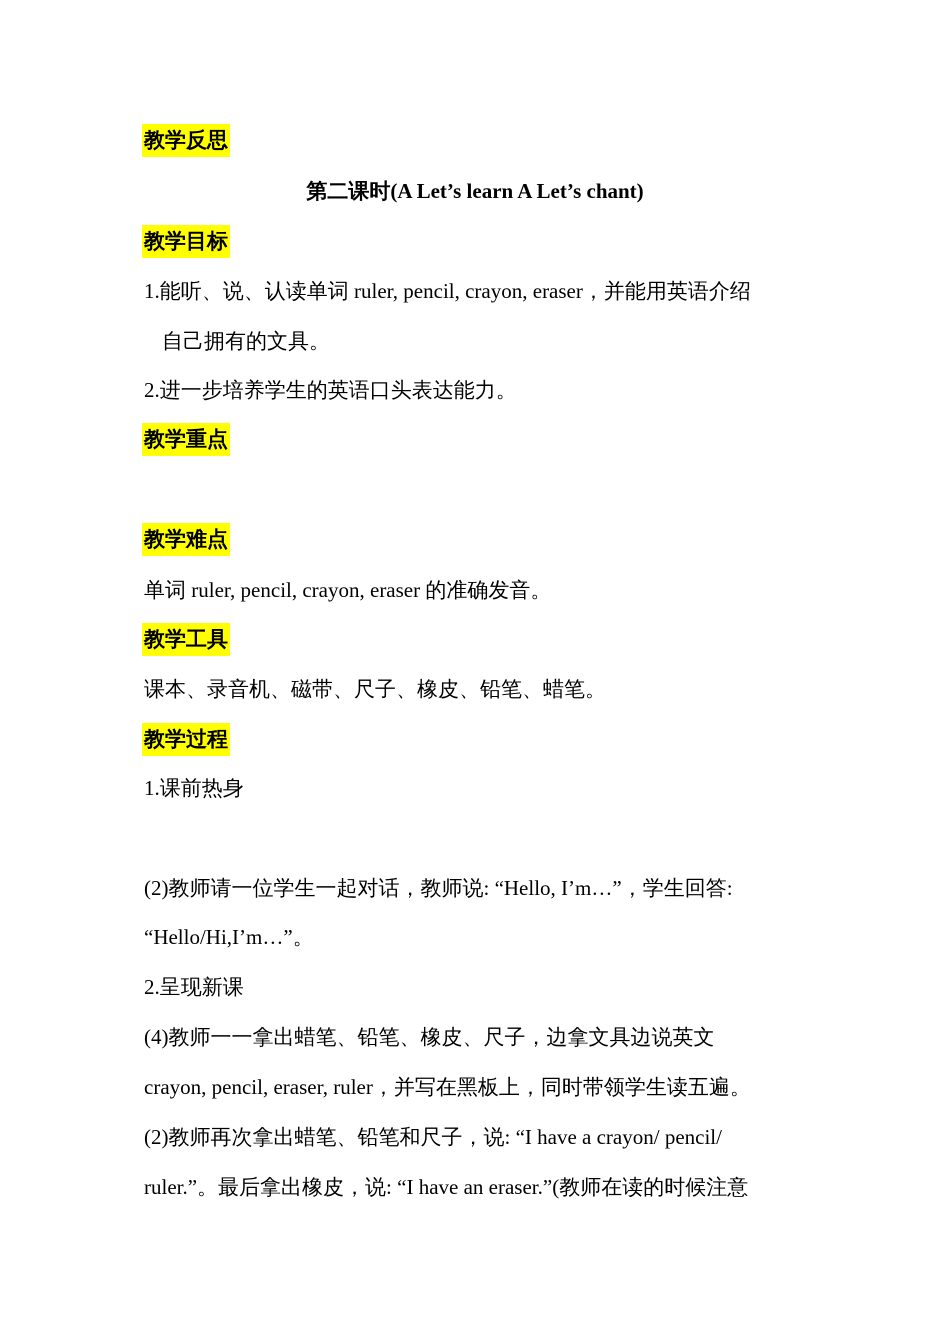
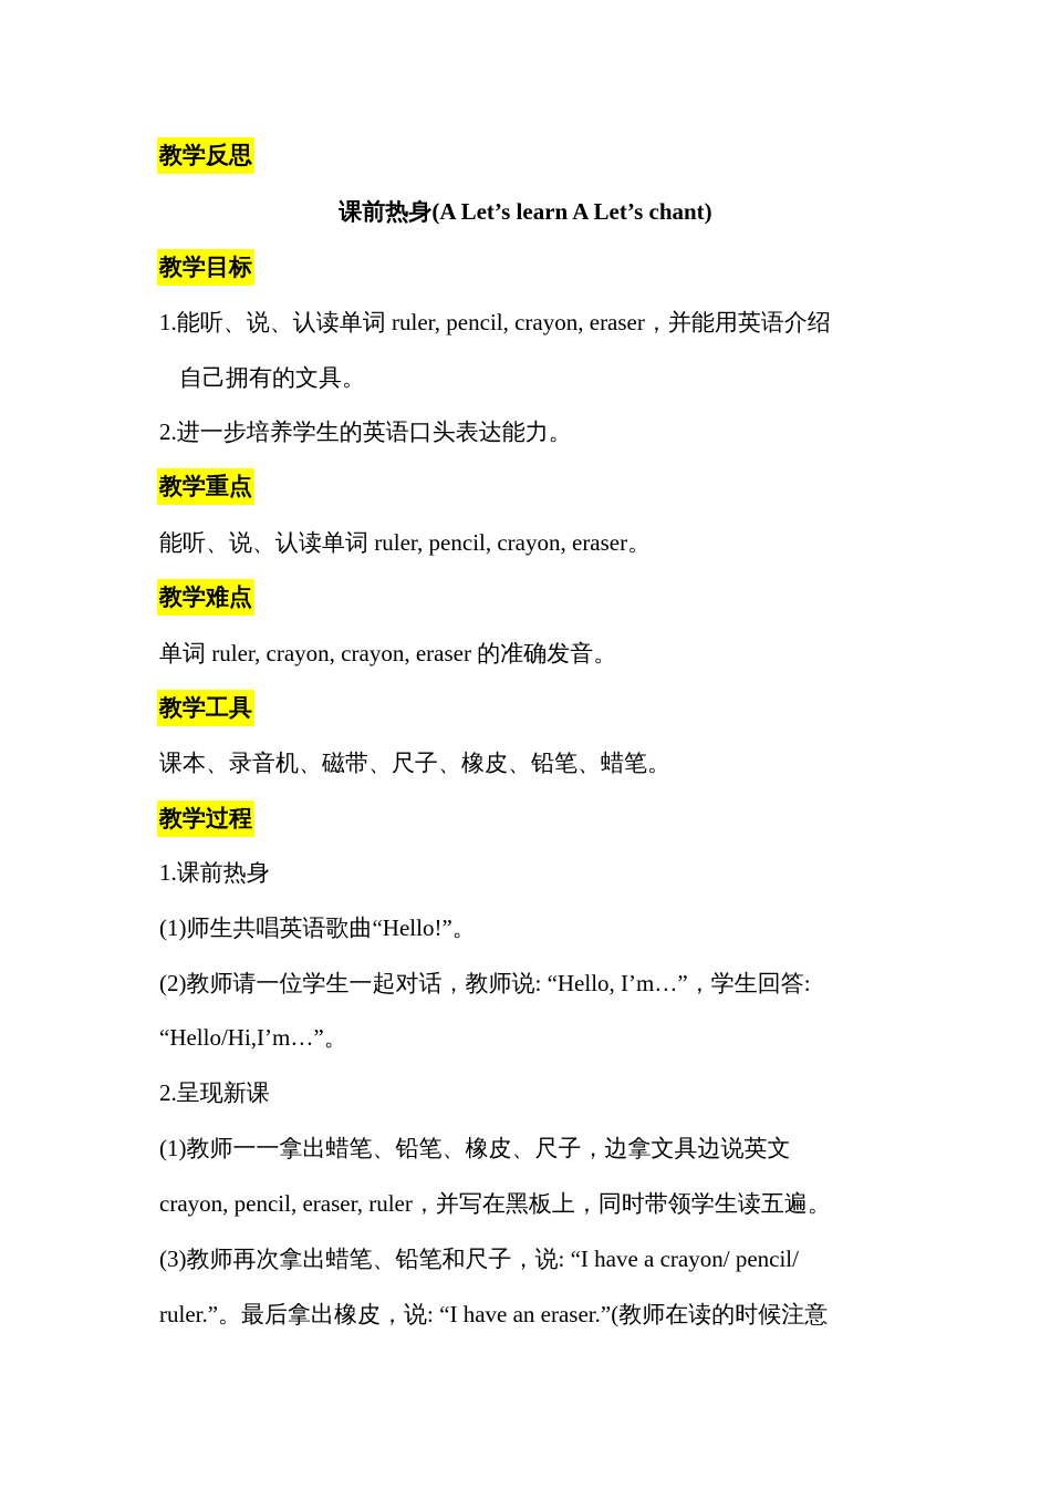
  教学反思
- 第二课时(A Let’s learn A Let’s chant)
+ 课前热身(A Let’s learn A Let’s chant)
  教学目标
  1.能听、说、认读单词 ruler, pencil, crayon, eraser，并能用英语介绍
  自己拥有的文具。
  2.进一步培养学生的英语口头表达能力。
  教学重点
+ 能听、说、认读单词 ruler, pencil, crayon, eraser。
  教学难点
- 单词 ruler, pencil, crayon, eraser 的准确发音。
+ 单词 ruler, crayon, crayon, eraser 的准确发音。
  教学工具
  课本、录音机、磁带、尺子、橡皮、铅笔、蜡笔。
  教学过程
  1.课前热身
+ (1)师生共唱英语歌曲“Hello!”。
  (2)教师请一位学生一起对话，教师说: “Hello, I’m…”，学生回答:
  “Hello/Hi,I’m…”。
  2.呈现新课
- (4)教师一一拿出蜡笔、铅笔、橡皮、尺子，边拿文具边说英文
+ (1)教师一一拿出蜡笔、铅笔、橡皮、尺子，边拿文具边说英文
  crayon, pencil, eraser, ruler，并写在黑板上，同时带领学生读五遍。
- (2)教师再次拿出蜡笔、铅笔和尺子，说: “I have a crayon/ pencil/
+ (3)教师再次拿出蜡笔、铅笔和尺子，说: “I have a crayon/ pencil/
  ruler.”。最后拿出橡皮，说: “I have an eraser.”(教师在读的时候注意
